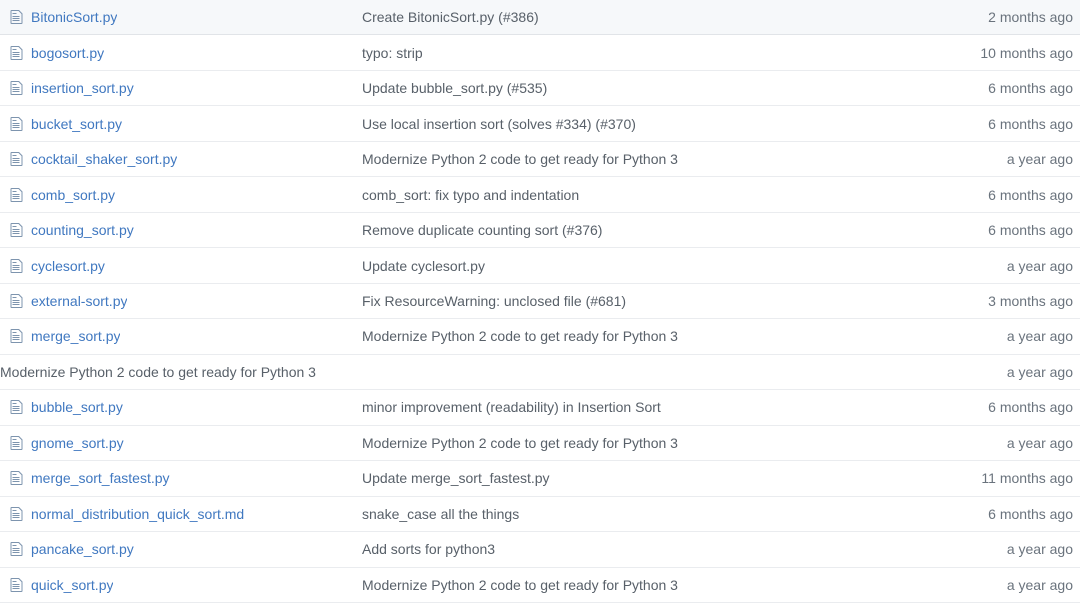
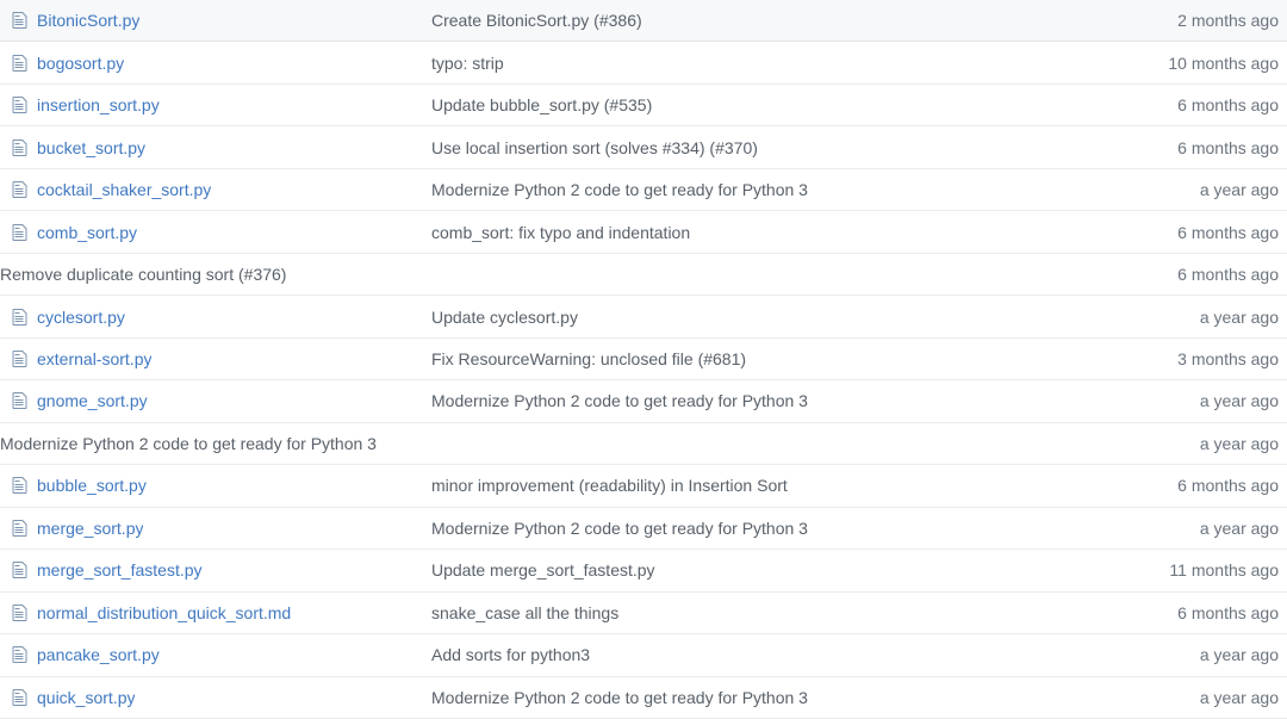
  BitonicSort.py
  Create BitonicSort.py (#386)
  2 months ago
  bogosort.py
  typo: strip
  10 months ago
  insertion_sort.py
  Update bubble_sort.py (#535)
  6 months ago
  bucket_sort.py
  Use local insertion sort (solves #334) (#370)
  6 months ago
  cocktail_shaker_sort.py
  Modernize Python 2 code to get ready for Python 3
  a year ago
  comb_sort.py
  comb_sort: fix typo and indentation
  6 months ago
- counting_sort.py
  Remove duplicate counting sort (#376)
  6 months ago
  cyclesort.py
  Update cyclesort.py
  a year ago
  external-sort.py
  Fix ResourceWarning: unclosed file (#681)
  3 months ago
- merge_sort.py
+ gnome_sort.py
  Modernize Python 2 code to get ready for Python 3
  a year ago
  Modernize Python 2 code to get ready for Python 3
  a year ago
  bubble_sort.py
  minor improvement (readability) in Insertion Sort
  6 months ago
- gnome_sort.py
+ merge_sort.py
  Modernize Python 2 code to get ready for Python 3
  a year ago
  merge_sort_fastest.py
  Update merge_sort_fastest.py
  11 months ago
  normal_distribution_quick_sort.md
  snake_case all the things
  6 months ago
  pancake_sort.py
  Add sorts for python3
  a year ago
  quick_sort.py
  Modernize Python 2 code to get ready for Python 3
  a year ago
